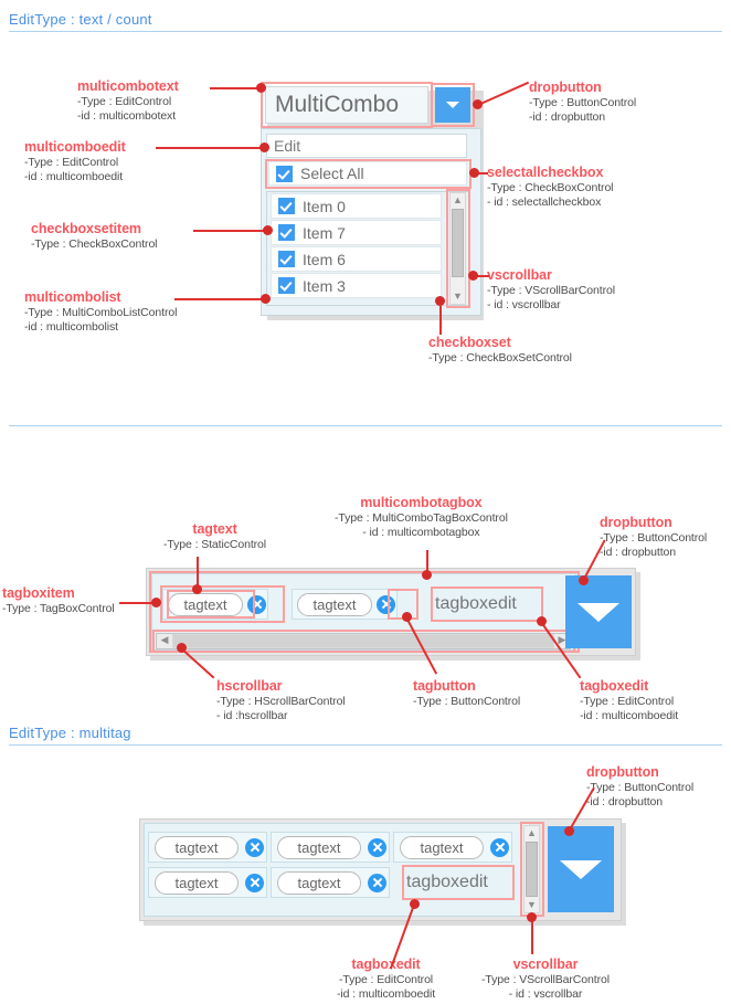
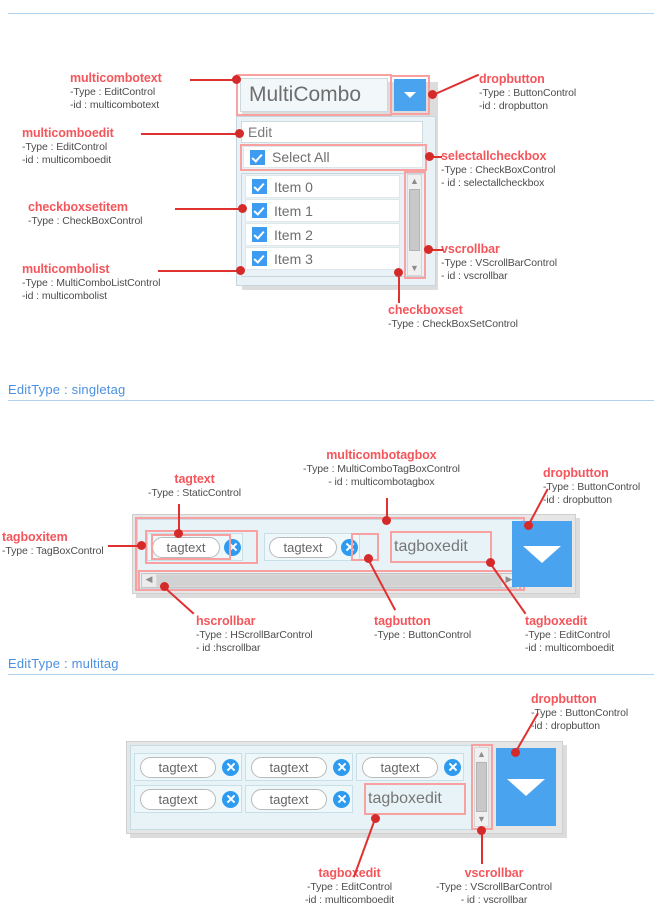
- EditType : text / count
  MultiCombo
  Edit
  Select All
  Item 0
- Item 7
+ Item 1
- Item 6
+ Item 2
  Item 3
  ▲
  ▼
  multicombotext
  -Type : EditControl
  -id : multicombotext
  multicomboedit
  -Type : EditControl
  -id : multicomboedit
  checkboxsetitem
  -Type : CheckBoxControl
  multicombolist
  -Type : MultiComboListControl
  -id : multicombolist
  dropbutton
  -Type : ButtonControl
  -id : dropbutton
  selectallcheckbox
  -Type : CheckBoxControl
  - id : selectallcheckbox
  vscrollbar
  -Type : VScrollBarControl
  - id : vscrollbar
  checkboxset
  -Type : CheckBoxSetControl
+ EditType : singletag
  tagtext
  tagtext
  tagboxedit
  ◀
  ▶
  tagtext
  -Type : StaticControl
  multicombotagbox
  -Type : MultiComboTagBoxControl
  - id : multicombotagbox
  dropbutton
  -Type : ButtonControl
  -id : dropbutton
  tagboxitem
  -Type : TagBoxControl
  hscrollbar
  -Type : HScrollBarControl
  - id :hscrollbar
  tagbutton
  -Type : ButtonControl
  tagboxedit
  -Type : EditControl
  -id : multicomboedit
  EditType : multitag
  tagtext
  tagtext
  tagtext
  tagtext
  tagtext
  tagboxedit
  ▲
  ▼
  dropbutton
  -ype : ButtonControl
  -id : dropbutton
  tagboedit
  -Type : EditControl
  -id : multicomboedit
  vscrollbar
  -Type : VScrollBarControl
  - id : vscrollbar
